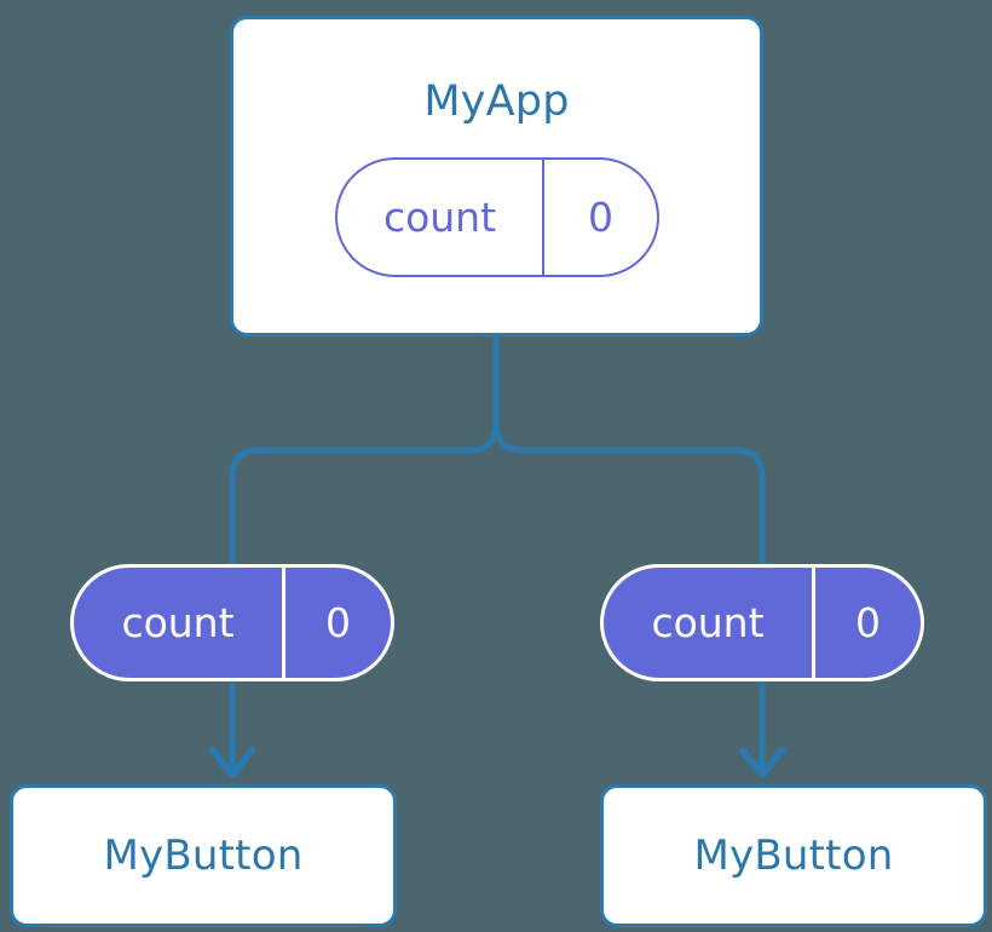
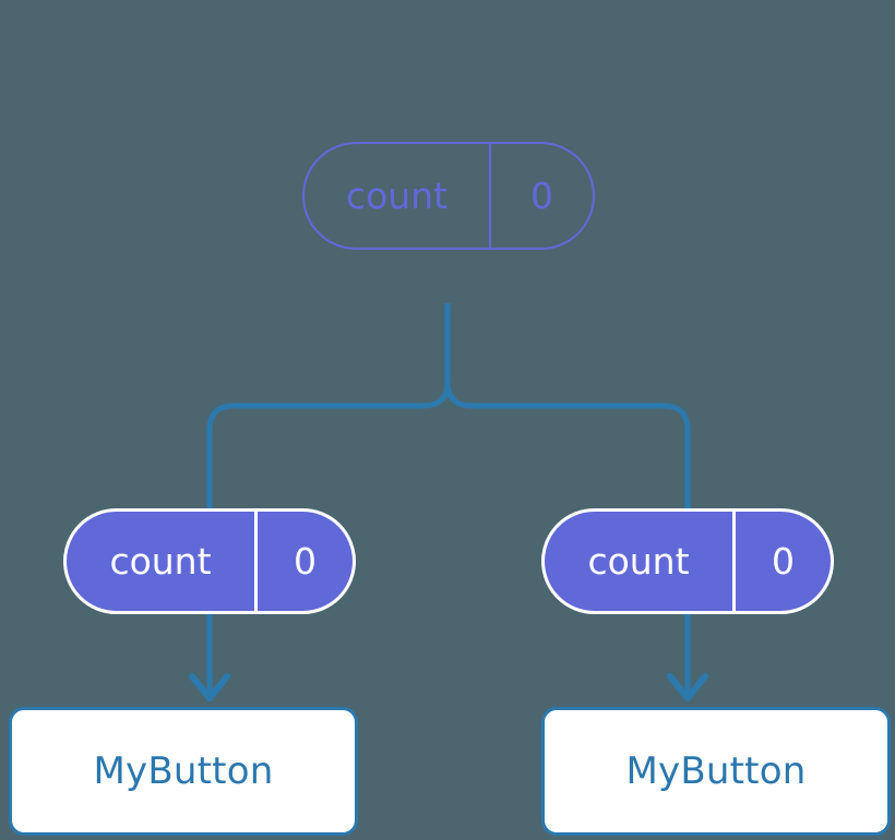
- MyApp
  count
  0
  count
  0
  MyButton
  count
  0
  MyButton
